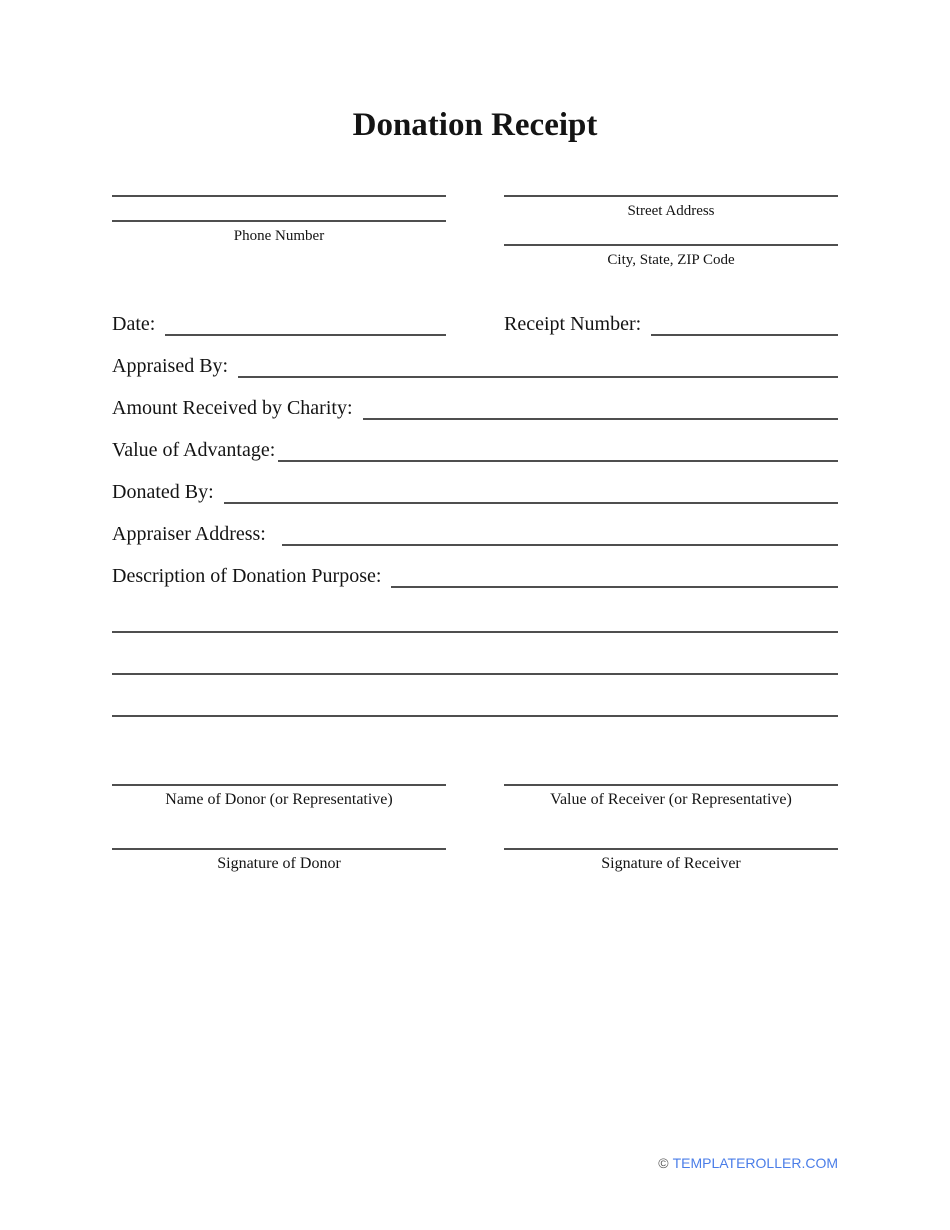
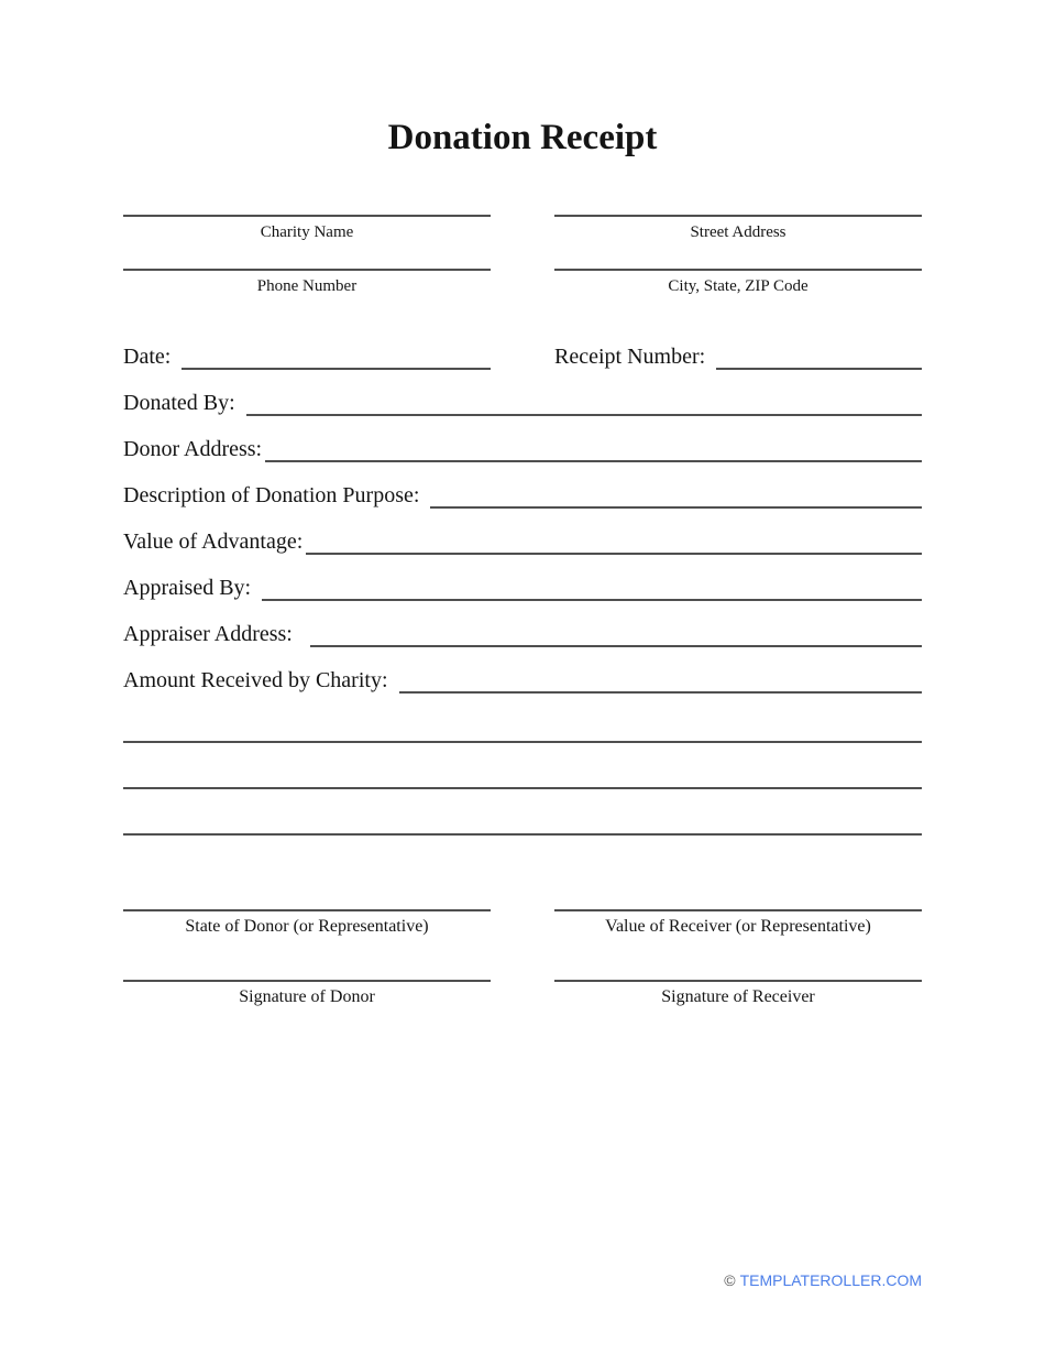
  Donation Receipt
+ Charity Name
  Phone Number
  Street Address
  City, State, ZIP Code
  Date:
  Receipt Number:
- Appraised By:
+ Donated By:
+ Donor Address:
- Amount Received by Charity:
+ Description of Donation Purpose:
  Value of Advantage:
- Donated By:
+ Appraised By:
  Appraiser Address:
- Description of Donation Purpose:
+ Amount Received by Charity:
- Name of Donor (or Representative)
+ State of Donor (or Representative)
  Signature of Donor
  Value of Receiver (or Representative)
  Signature of Receiver
  © TEMPLATEROLLER.COM
